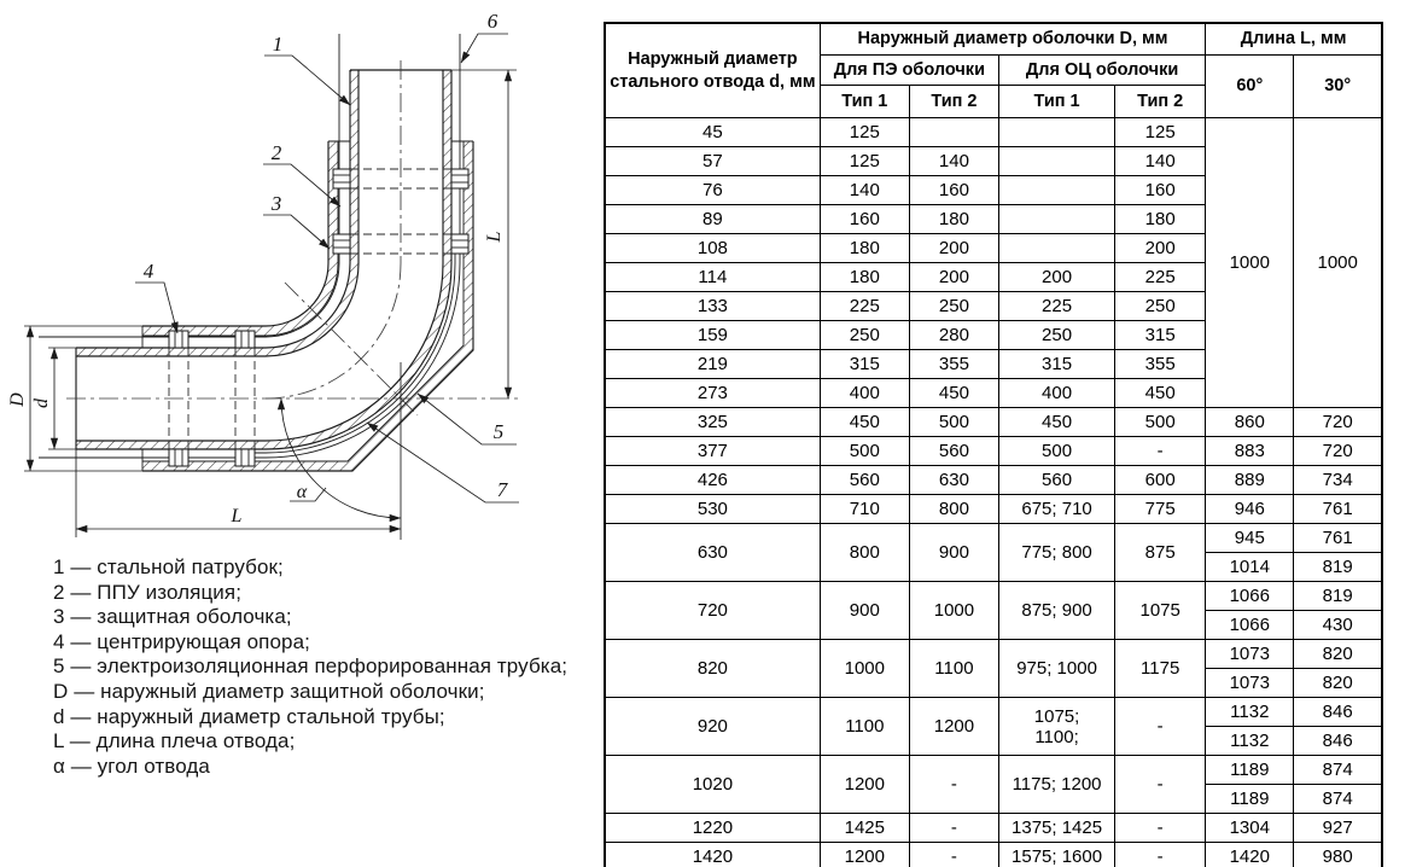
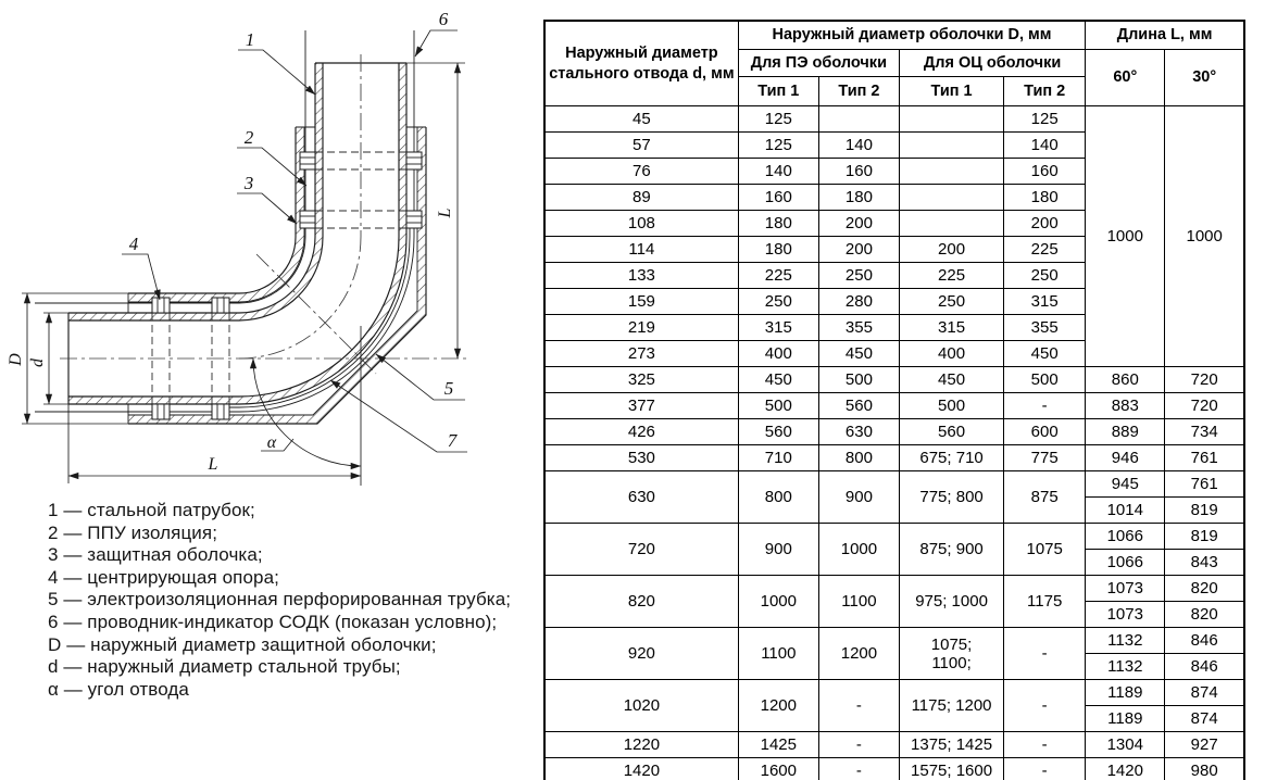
  L
  α
  1
  2
  3
  4
  5
  6
  7
  1 — стальной патрубок;
  2 — ППУ изоляция;
  3 — защитная оболочка;
  4 — центрирующая опора;
  5 — электроизоляционная перфорированная трубка;
+ 6 — проводник-индикатор СОДК (показан условно);
  D — наружный диаметр защитной оболочки;
  d — наружный диаметр стальной трубы;
- L — длина плеча отвода;
  α — угол отвода
  Наружный диаметр стального отвода d, мм	Наружный диаметр оболочки D, мм	Длина L, мм
  Для ПЭ оболочки	Для ОЦ оболочки	60°	30°
  Тип 1	Тип 2	Тип 1	Тип 2
  45	125			125	1000	1000
  57	125	140		140
  76	140	160		160
  89	160	180		180
  108	180	200		200
  114	180	200	200	225
  133	225	250	225	250
  159	250	280	250	315
  219	315	355	315	355
  273	400	450	400	450
  325	450	500	450	500	860	720
  377	500	560	500	-	883	720
  426	560	630	560	600	889	734
  530	710	800	675; 710	775	946	761
  630	800	900	775; 800	875	945	761
  1014	819
  720	900	1000	875; 900	1075	1066	819
- 1066	430
+ 1066	843
  820	1000	1100	975; 1000	1175	1073	820
  1073	820
  920	1100	1200	1075; 1100;	-	1132	846
  1132	846
  1020	1200	-	1175; 1200	-	1189	874
  1189	874
  1220	1425	-	1375; 1425	-	1304	927
- 1420	1200	-	1575; 1600	-	1420	980
+ 1420	1600	-	1575; 1600	-	1420	980
